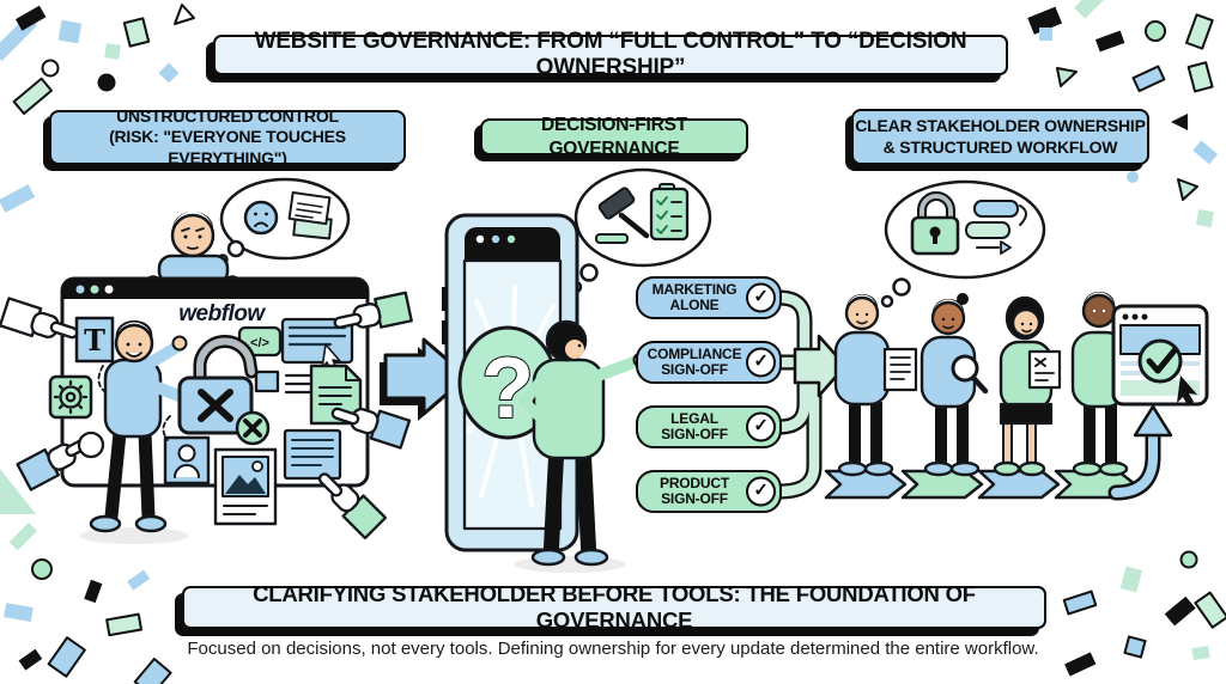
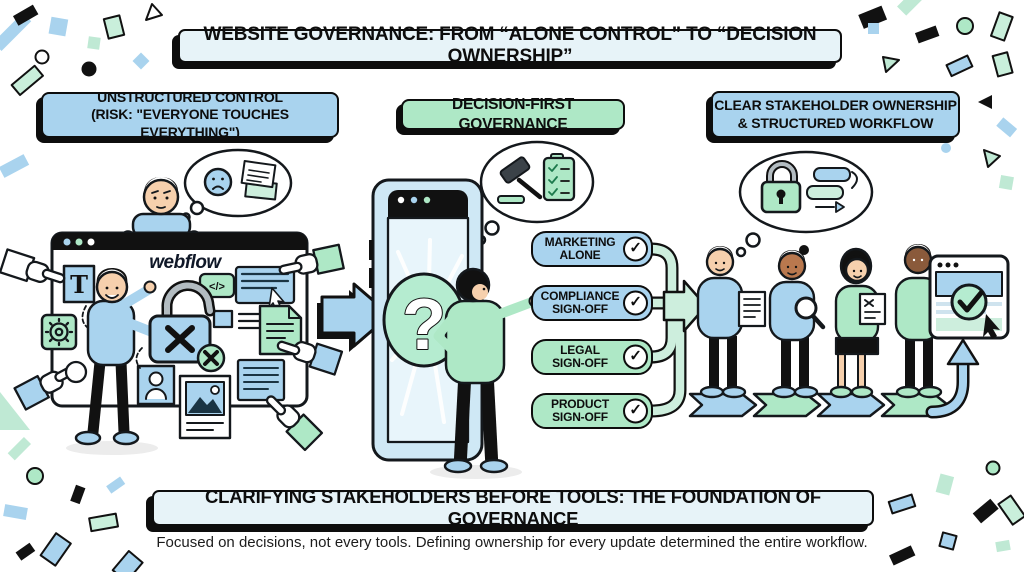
  T
  </>
  ?
- WEBSITE GOVERNANCE: FROM “FULL CONTROL” TO “DECISION OWNERSHIP”
+ WEBSITE GOVERNANCE: FROM “ALONE CONTROL” TO “DECISION OWNERSHIP”
  UNSTRUCTURED CONTROL
  (RISK: "EVERYONE TOUCHES EVERYTHING")
  DECISION-FIRST GOVERNANCE
  CLEAR STAKEHOLDER OWNERSHIP
  & STRUCTURED WORKFLOW
  webflow
  MARKETING
  ALONE
  ✓
  COMPLIANCE
  SIGN-OFF
  ✓
  LEGAL
  SIGN-OFF
  ✓
  PRODUCT
  SIGN-OFF
  ✓
- CLARIFYING STAKEHOLDER BEFORE TOOLS: THE FOUNDATION OF GOVERNANCE
+ CLARIFYING STAKEHOLDERS BEFORE TOOLS: THE FOUNDATION OF GOVERNANCE
  Focused on decisions, not every tools. Defining ownership for every update determined the entire workflow.
